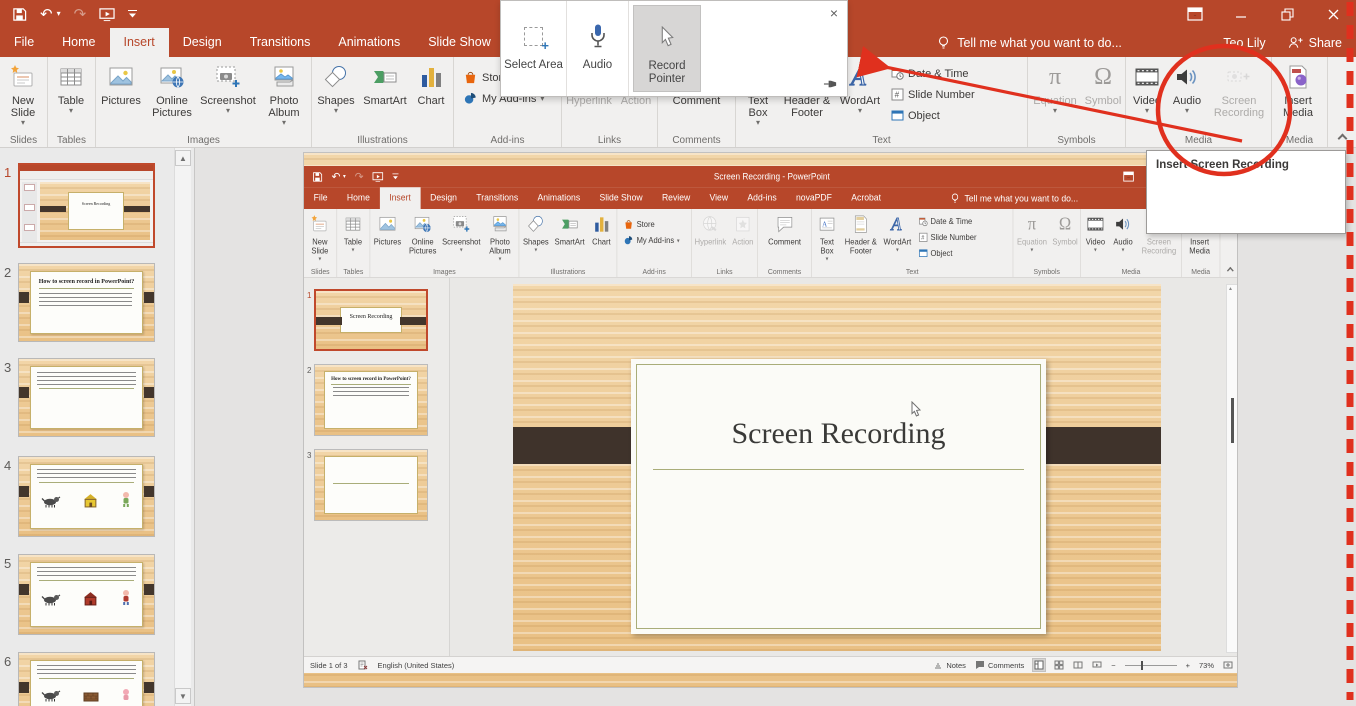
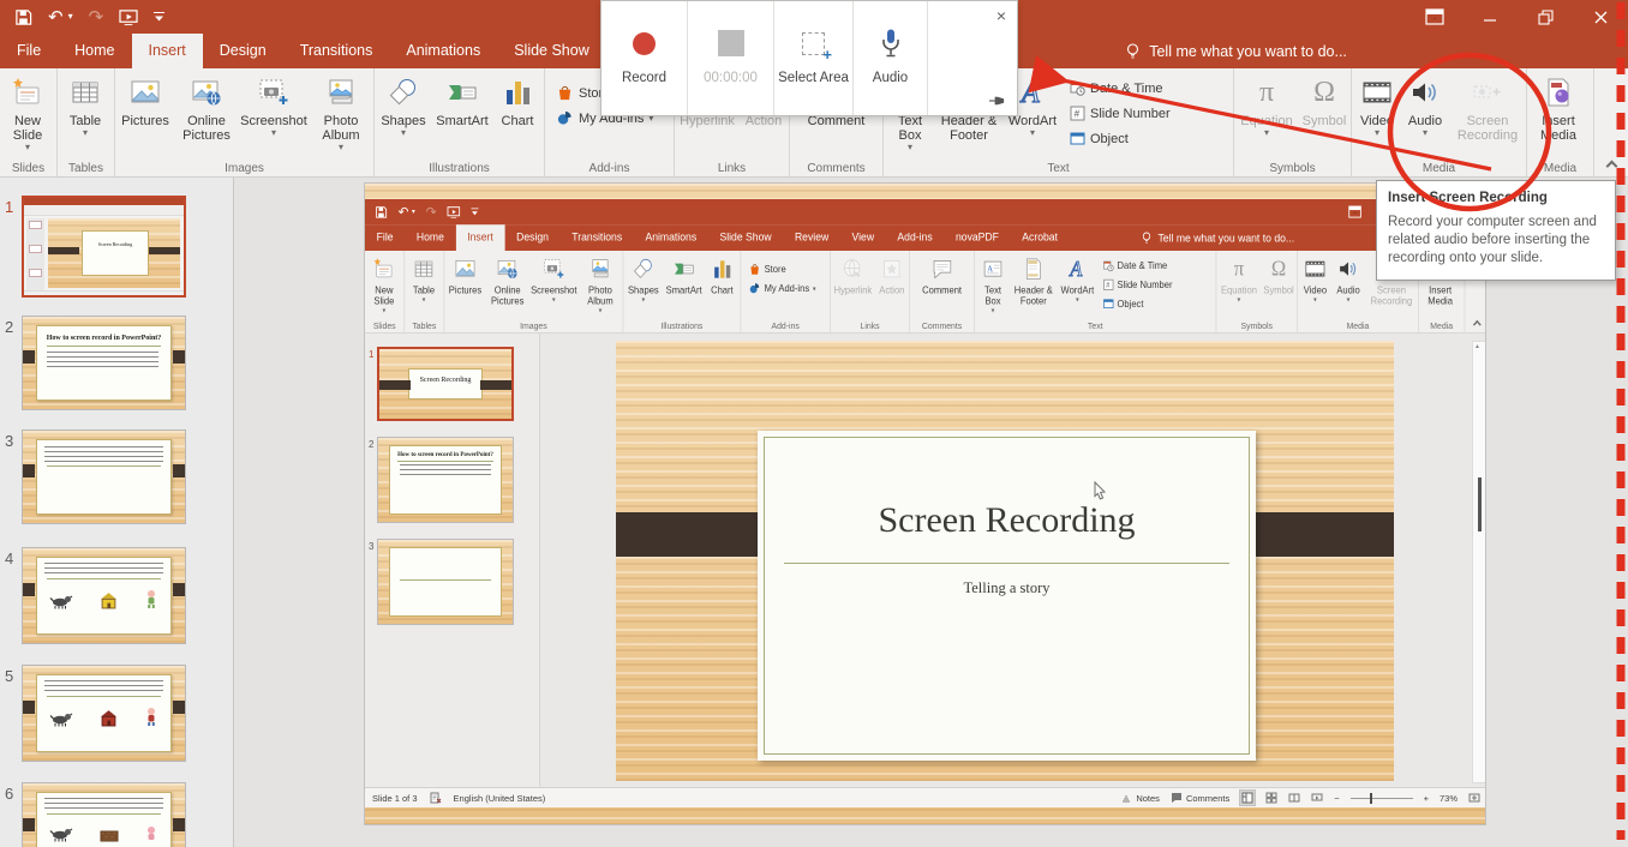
  ↶
  ▾
  ↷
  File
  Home
  Insert
  Design
  Transitions
  Animations
  Slide Show
  Tell me what you want to do...
- Teo Lily
- Share
  New Slide
  ▾
  Slides
  Table
  ▾
  Tables
  Pictures
  Online Pictures
  Screenshot
  ▾
  Photo Album
  ▾
  Images
  Shapes
  ▾
  SmartArt
  Chart
  Illustrations
  My Add-ins
  ▾
  Add-ins
  Hyperlink
  Action
  Links
  Comment
  Comments
  Text Box
  ▾
  Header & Footer
  A
  WordArt
  ▾
  #
  Slide Number
  Object
  Text
  π
  ▾
  Ω
  Symbol
  Symbols
  Vide
  ▾
  Audio
  ▾
  Screen Recording
  Media
  Isert Media
  Media
  1
  2
  3
  4
  5
  6
- ▲
- ▼
  ↶
  ↷
- Screen Recording - PowerPoint
  File
  Home
  Insert
  Design
  Transitions
  Animations
  Slide Show
  Review
  View
  Add-ins
  novaPDF
  Acrobat
  Tell me what you want to do...
  New Slide
  Slides
  Table
  Tables
  Pictures
  Online Pictures
  Screenshot
  Photo Album
  Images
  Shapes
  SmartArt
  Chart
  Illustrations
  Store
  My Add-ins
  Add-ins
  Hyperlink
  Action
  Links
  Comment
  Comments
  A
  Text Box
  Header & Footer
  A
  WordArt
  Date & Time
  Slide Number
  Object
  Text
  π
  Equation
  Ω
  Symbol
  Symbols
  Video
  Audio
  Screen Recording
  Media
  Insert Media
  Media
  1
  2
  3
  Screen Recording
+ Telling a story
  Slide 1 of 3
  English (United States)
  Notes
  Comments
  −
  +
  73%
+ Record
+ 00:00:00
  +
  Select Area
  Audio
- Record Pointer
  ×
  Insertcreen Recrding
+ Record your computer screen and related audio before inserting the recording onto your slide.
